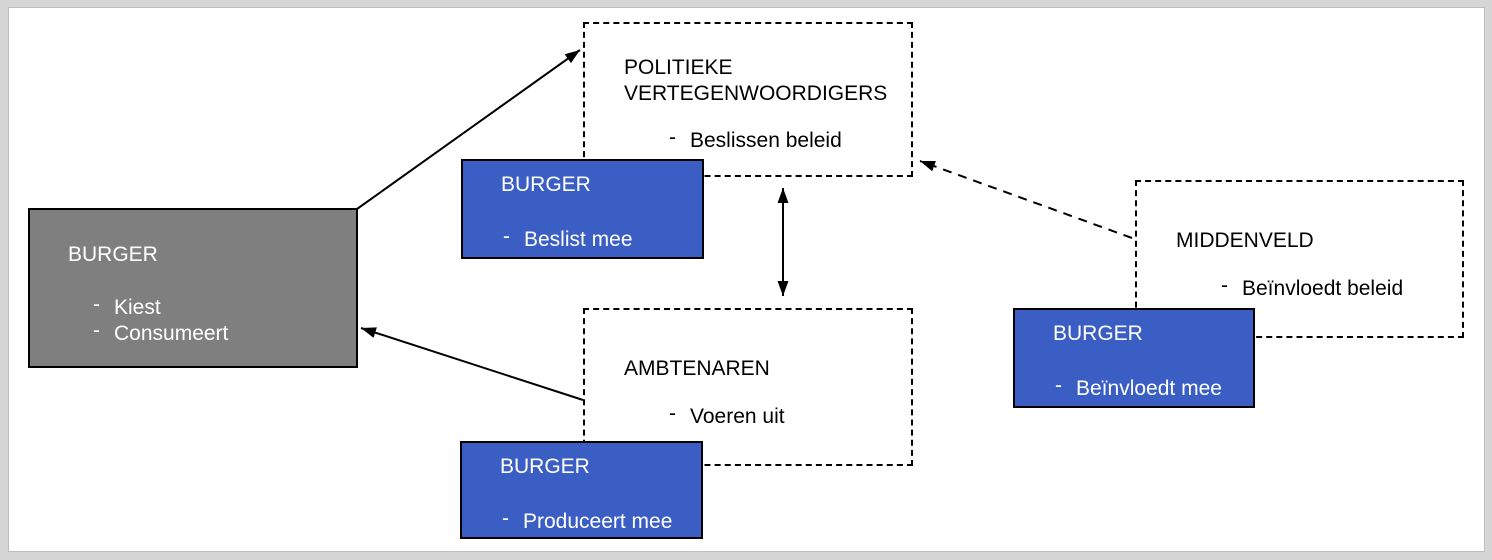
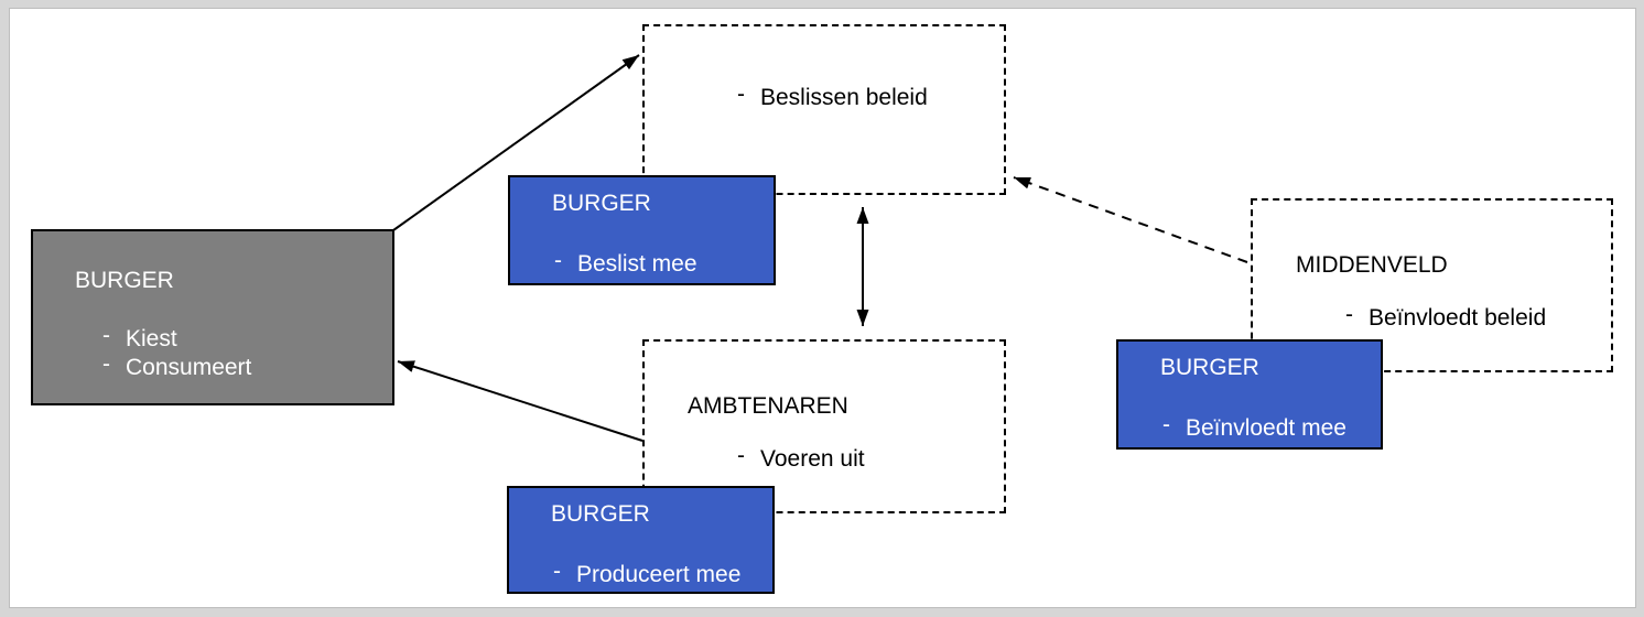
- POLITIEKE VERTEGENWOORDIGERS
  - Beslissen beleid
  AMBTENAREN
  - Voeren uit
  MIDDENVELD
  - Beïnvloedt beleid
  BURGER
  - Kiest
  - Consumeert
  BURGER
  - Beslist mee
  BURGER
  - Produceert mee
  BURGER
  - Beïnvloedt mee
